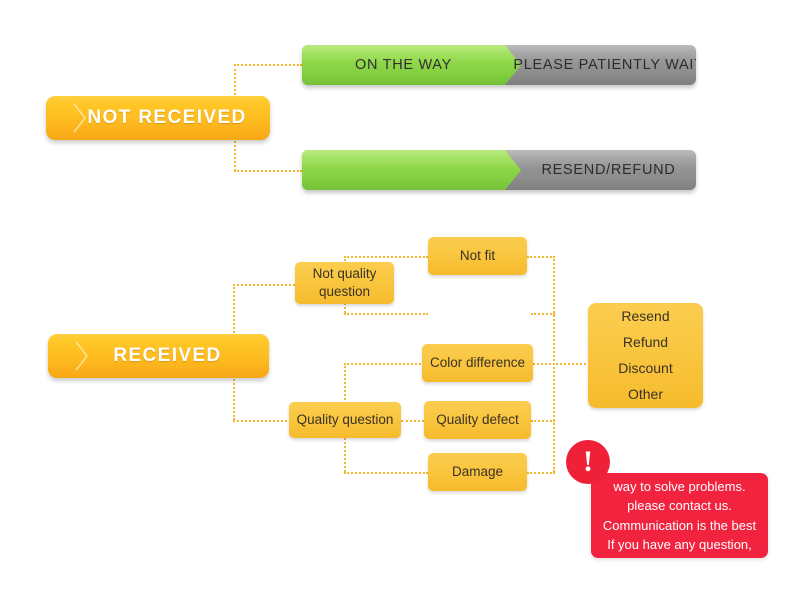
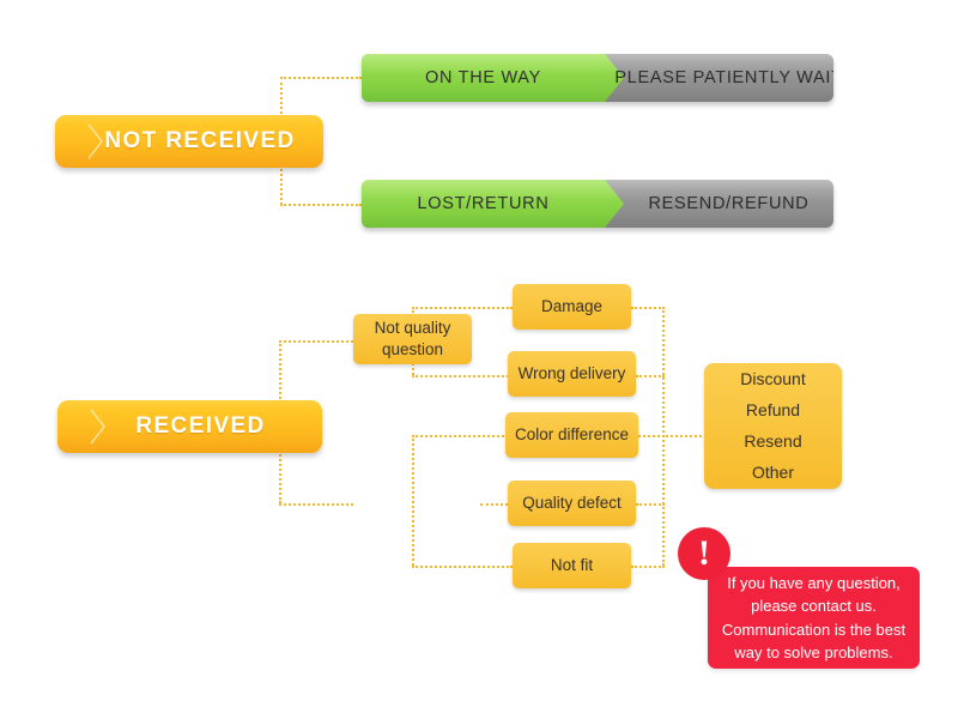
  NOT RECEIVED
  ON THE WAY
  PLEASE PATIENTLY WAI
+ LOST/RETURN
  RESEND/REFUND
  RECEIVED
  Not quality
  question
- Quality question
- Not fit
+ Damage
+ Wrong delivery
  Color difference
  Quality defect
- Damage
+ Not fit
- Resend
+ Discount
  Refund
- Discount
+ Resend
  Other
  !
- way to solve problems.
+ If you have any question,
  please contact us.
  Communication is the best
- If you have any question,
+ way to solve problems.
